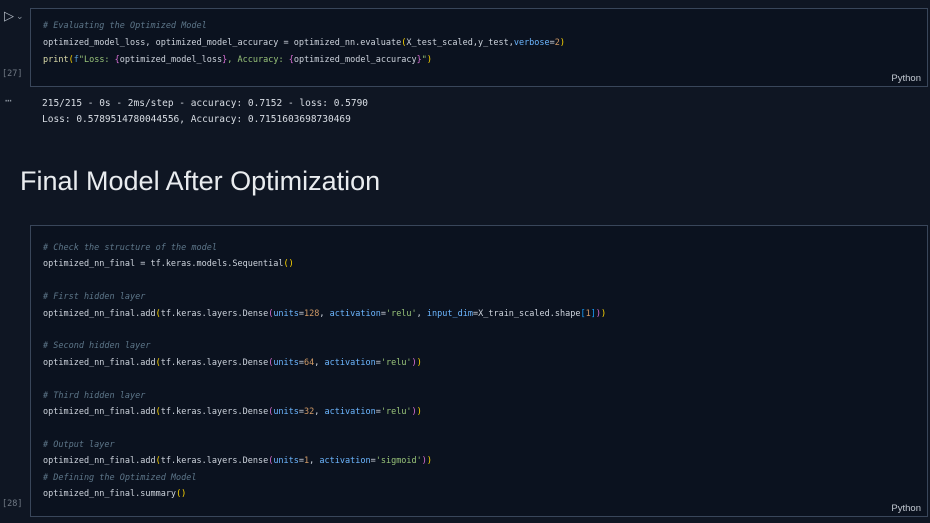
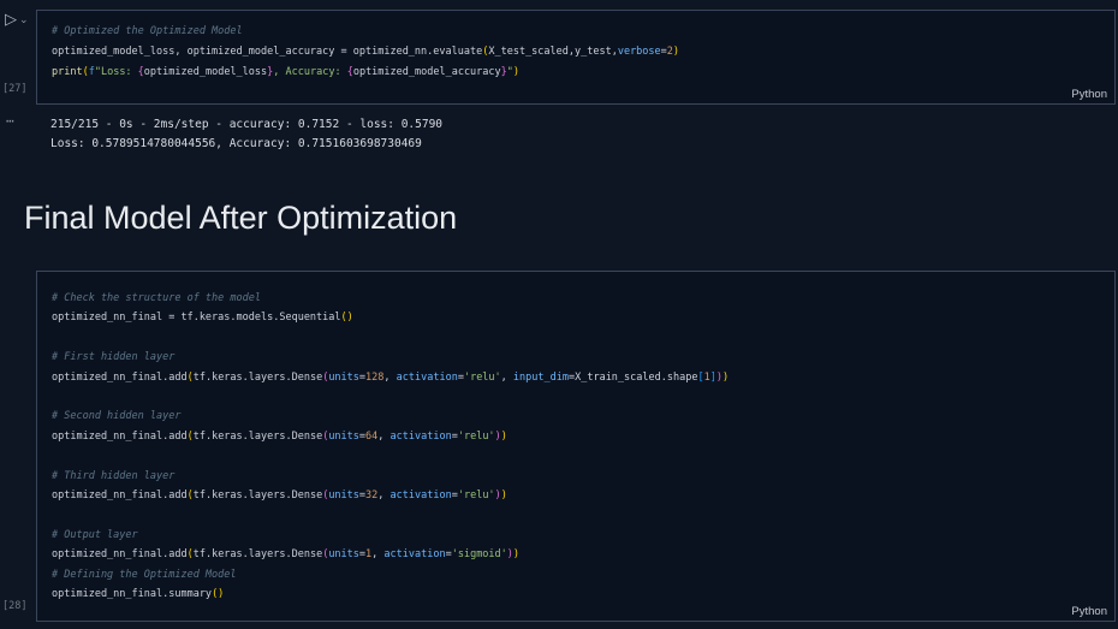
  ▷
  ⌄
- # Evaluating the Optimized Model
+ # Optimized the Optimized Model
  optimized_model_loss, optimized_model_accuracy = optimized_nn.evaluate(X_test_scaled,y_test,verbose=2)
  print(f"Loss: {optimized_model_loss}, Accuracy: {optimized_model_accuracy}")
  Python
  [27]
  ⋯
  215/215 - 0s - 2ms/step - accuracy: 0.7152 - loss: 0.5790
  Loss: 0.5789514780044556, Accuracy: 0.7151603698730469
  Final Model After Optimization
  # Check the structure of the model
  optimized_nn_final = tf.keras.models.Sequential()
  # First hidden layer
  optimized_nn_final.add(tf.keras.layers.Dense(units=128, activation='relu', input_dim=X_train_scaled.shape[1]))
  # Second hidden layer
  optimized_nn_final.add(tf.keras.layers.Dense(units=64, activation='relu'))
  # Third hidden layer
  optimized_nn_final.add(tf.keras.layers.Dense(units=32, activation='relu'))
  # Output layer
  optimized_nn_final.add(tf.keras.layers.Dense(units=1, activation='sigmoid'))
  # Defining the Optimized Model
  optimized_nn_final.summary()
  Python
  [28]
